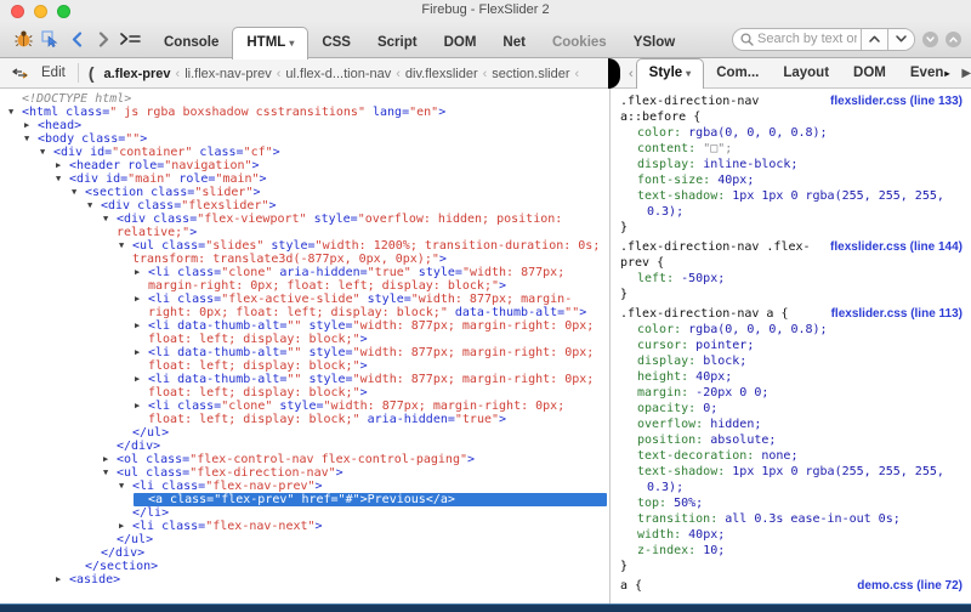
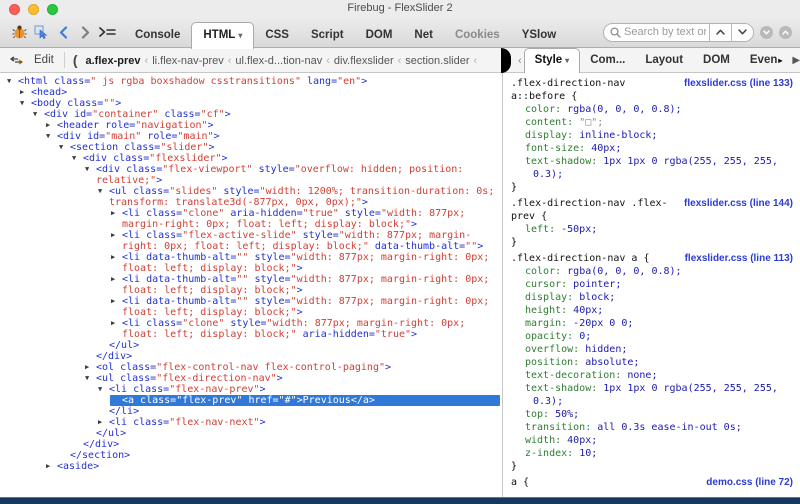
  Firebug - FlexSlider 2
  Console
  HTML ▾
  CSS
  Script
  DOM
  Net
  Cookies
  YSlow
  Search by text or
  Edit
  (
  a.flex-prev ‹ li.flex-nav-prev ‹ ul.flex-d...tion-nav ‹ div.flexslider ‹ section.slider ‹
  ‹
  Style ▾
  Com...
  Layout
  DOM
  Even▸
  ▶
- <!DOCTYPE html>
  ▼
  <html class=" js rgba boxshadow csstransitions" lang="en">
  ▶
  <head>
  ▼
  <body class="">
  ▼
  <div id="container" class="cf">
  ▶
  <header role="navigation">
  ▼
  <div id="main" role="main">
  ▼
  <section class="slider">
  ▼
  <div class="flexslider">
  ▼
  <div class="flex-viewport" style="overflow: hidden; position: relative;">
  ▼
  <ul class="slides" style="width: 1200%; transition-duration: 0s; transform: translate3d(-877px, 0px, 0px);">
  ▶
  <li class="clone" aria-hidden="true" style="width: 877px; margin-right: 0px; float: left; display: block;">
  ▶
  <li class="flex-active-slide" style="width: 877px; margin-right: 0px; float: left; display: block;" data-thumb-alt="">
  ▶
  <li data-thumb-alt="" style="width: 877px; margin-right: 0px; float: left; display: block;">
  ▶
  <li data-thumb-alt="" style="width: 877px; margin-right: 0px; float: left; display: block;">
  ▶
  <li data-thumb-alt="" style="width: 877px; margin-right: 0px; float: left; display: block;">
  ▶
  <li class="clone" style="width: 877px; margin-right: 0px; float: left; display: block;" aria-hidden="true">
  </ul>
  </div>
  ▶
  <ol class="flex-control-nav flex-control-paging">
  ▼
  <ul class="flex-direction-nav">
  ▼
  <li class="flex-nav-prev">
  <a class="flex-prev" href="#">Previous</a>
  </li>
  ▶
  <li class="flex-nav-next">
  </ul>
  </div>
  </section>
  ▶
  <aside>
  flexslider.css (line 133)
  .flex-direction-nav a::before {
  color: rgba(0, 0, 0, 0.8);
  content: "□";
  display: inline-block;
  font-size: 40px;
  text-shadow: 1px 1px 0 rgba(255, 255, 255, 0.3);
  }
  flexslider.css (line 144)
  .flex-direction-nav .flex-prev {
  left: -50px;
  }
  flexslider.css (line 113)
  .flex-direction-nav a {
  color: rgba(0, 0, 0, 0.8);
  cursor: pointer;
  display: block;
  height: 40px;
  margin: -20px 0 0;
  opacity: 0;
  overflow: hidden;
  position: absolute;
  text-decoration: none;
  text-shadow: 1px 1px 0 rgba(255, 255, 255, 0.3);
  top: 50%;
  transition: all 0.3s ease-in-out 0s;
  width: 40px;
  z-index: 10;
  }
  demo.css (line 72)
  a {
